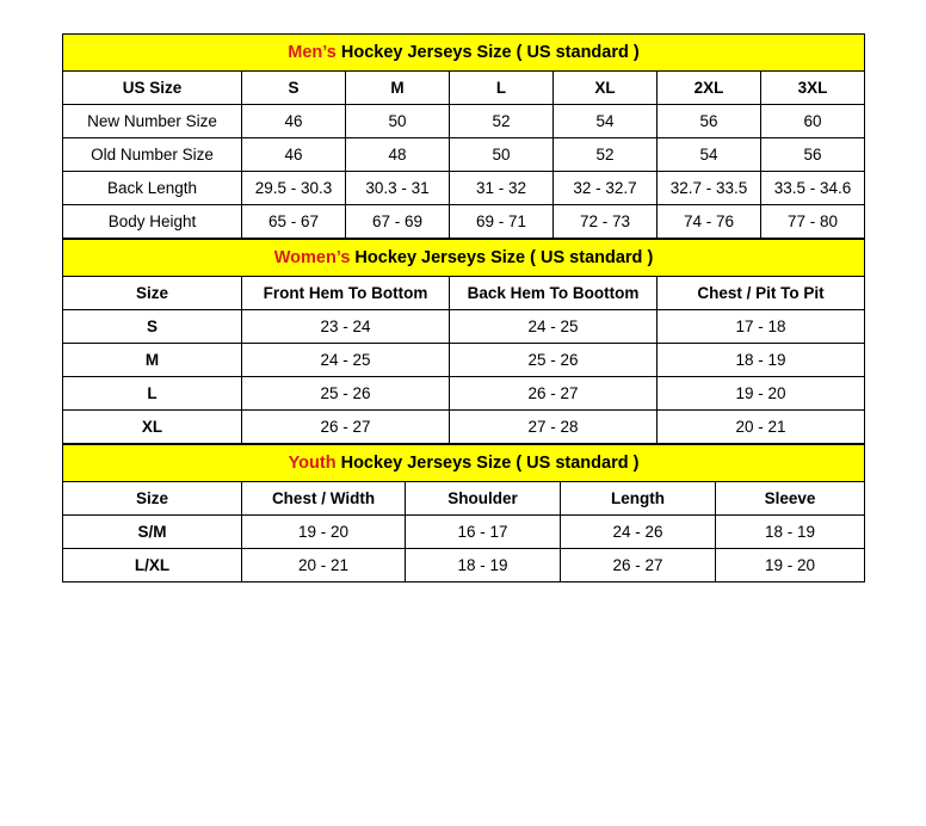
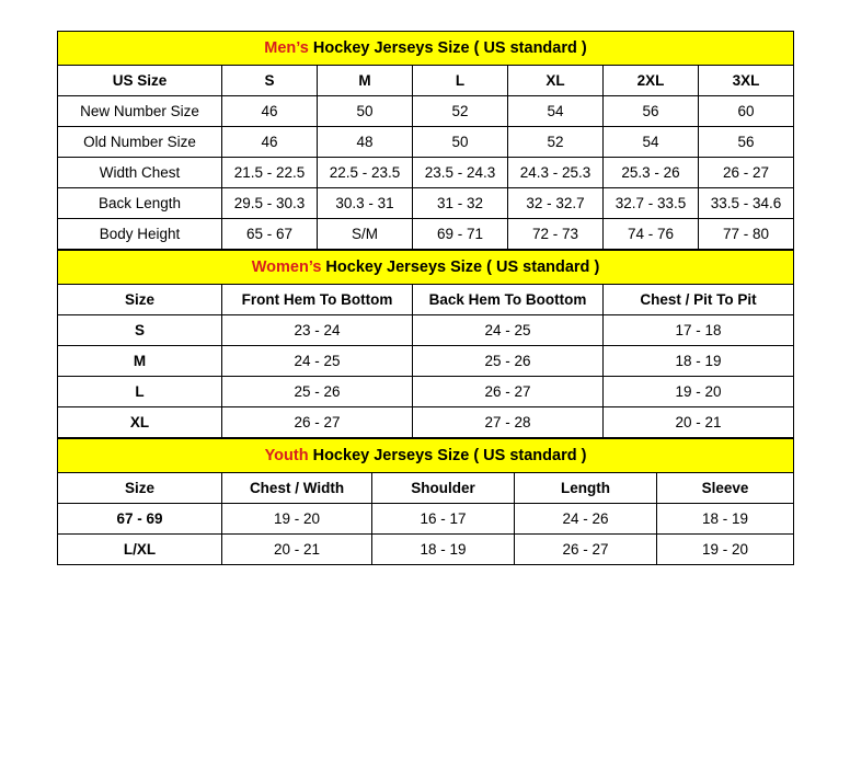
  Men’s Hockey Jerseys Size ( US standard )
  US Size	S	M	L	XL	2XL	3XL
  New Number Size	46	50	52	54	56	60
  Old Number Size	46	48	50	52	54	56
+ Width Chest	21.5 - 22.5	22.5 - 23.5	23.5 - 24.3	24.3 - 25.3	25.3 - 26	26 - 27
  Back Length	29.5 - 30.3	30.3 - 31	31 - 32	32 - 32.7	32.7 - 33.5	33.5 - 34.6
- Body Height	65 - 67	67 - 69	69 - 71	72 - 73	74 - 76	77 - 80
+ Body Height	65 - 67	S/M	69 - 71	72 - 73	74 - 76	77 - 80
  Women’s Hockey Jerseys Size ( US standard )
  Size	Front Hem To Bottom	Back Hem To Boottom	Chest / Pit To Pit
  S	23 - 24	24 - 25	17 - 18
  M	24 - 25	25 - 26	18 - 19
  L	25 - 26	26 - 27	19 - 20
  XL	26 - 27	27 - 28	20 - 21
  Youth Hockey Jerseys Size ( US standard )
  Size	Chest / Width	Shoulder	Length	Sleeve
- S/M	19 - 20	16 - 17	24 - 26	18 - 19
+ 67 - 69	19 - 20	16 - 17	24 - 26	18 - 19
  L/XL	20 - 21	18 - 19	26 - 27	19 - 20
